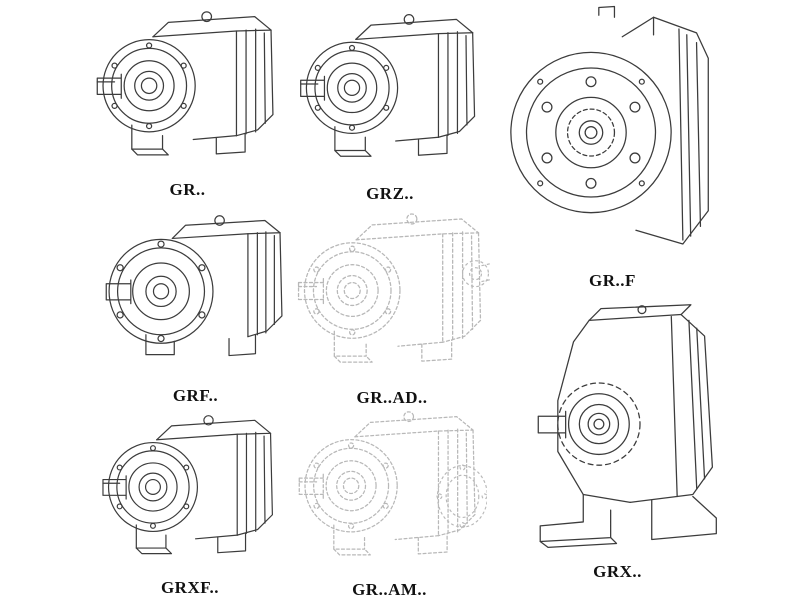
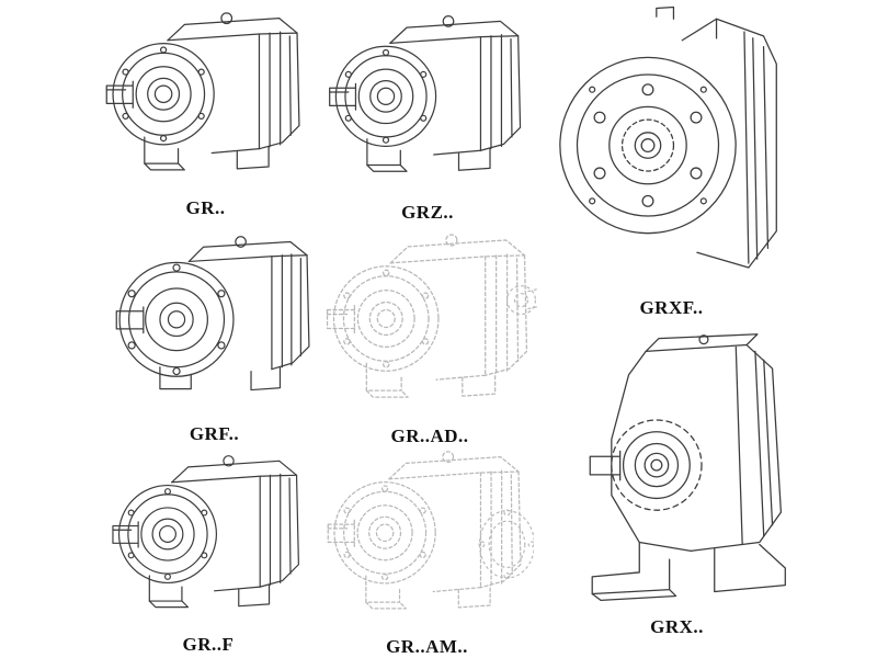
  GR..
  GRZ..
- GR..F
+ GRXF..
  GRF..
  GR..AD..
- GRXF..
+ GR..F
  GR..AM..
  GRX..
